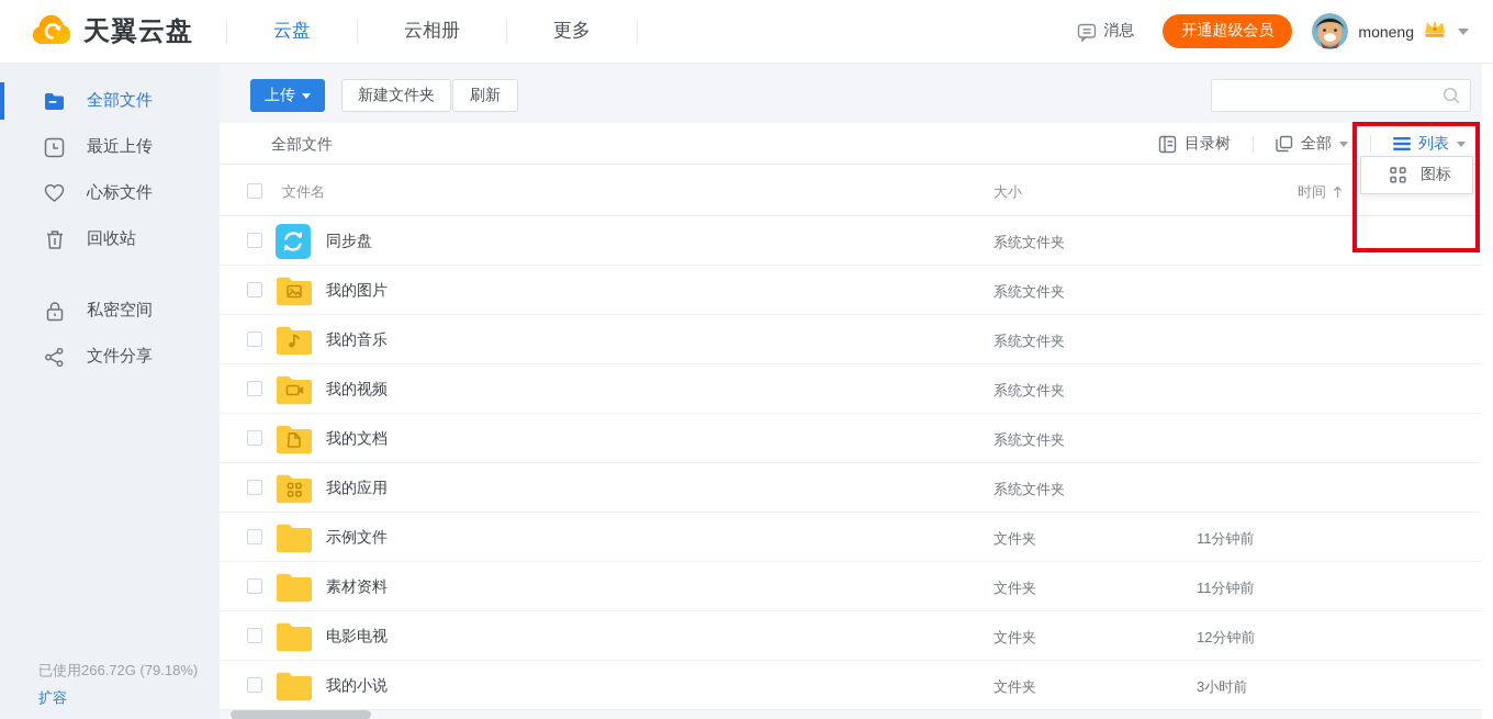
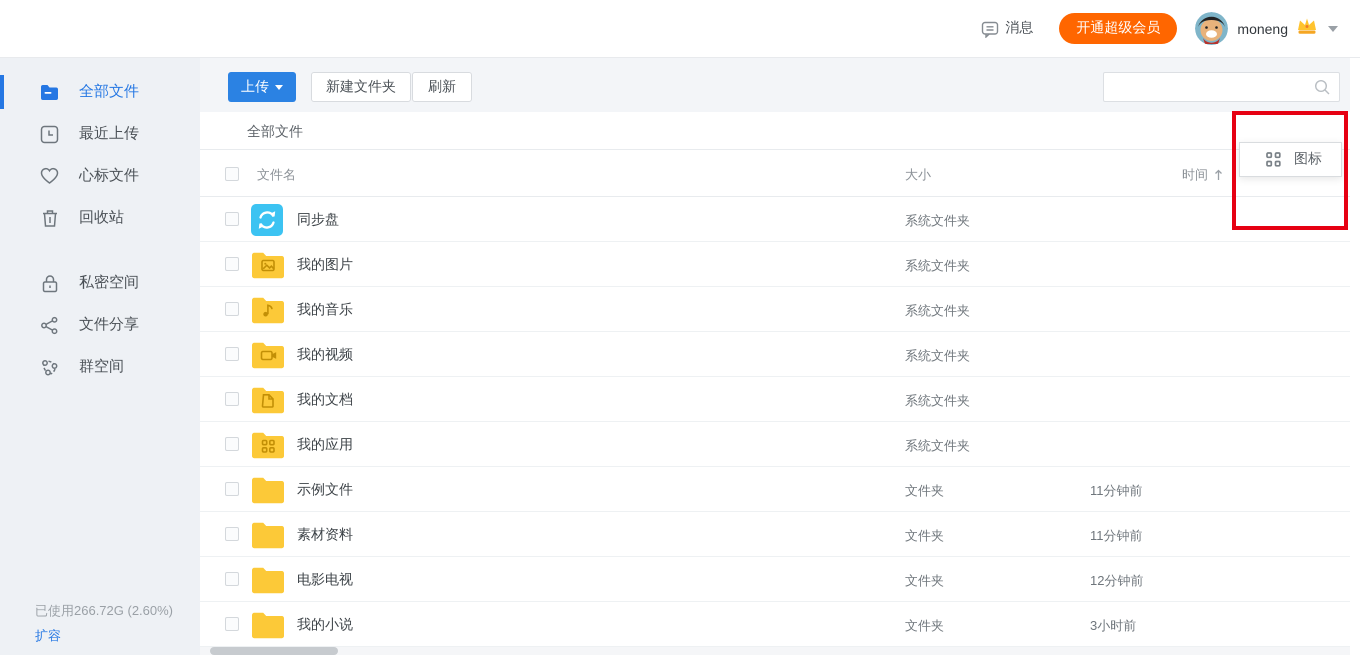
- 天翼云盘
- 云盘
- 云相册
- 更多
  消息
  开通超级会员
  moneng
  全部文件
  最近上传
  心标文件
  回收站
  私密空间
  文件分享
+ 群空间
- 已使用266.72G (79.18%)
+ 已使用266.72G (2.60%)
  扩容
  上传
  新建文件夹
  刷新
  全部文件
- 目录树
- 全部
- 列表
  文件名
  大小
  时间
  同步盘
  系统文件夹
  我的图片
  系统文件夹
  我的音乐
  系统文件夹
  我的视频
  系统文件夹
  我的文档
  系统文件夹
  我的应用
  系统文件夹
  示例文件
  文件夹
  11分钟前
  素材资料
  文件夹
  11分钟前
  电影电视
  文件夹
  12分钟前
  我的小说
  文件夹
  3小时前
  图标
